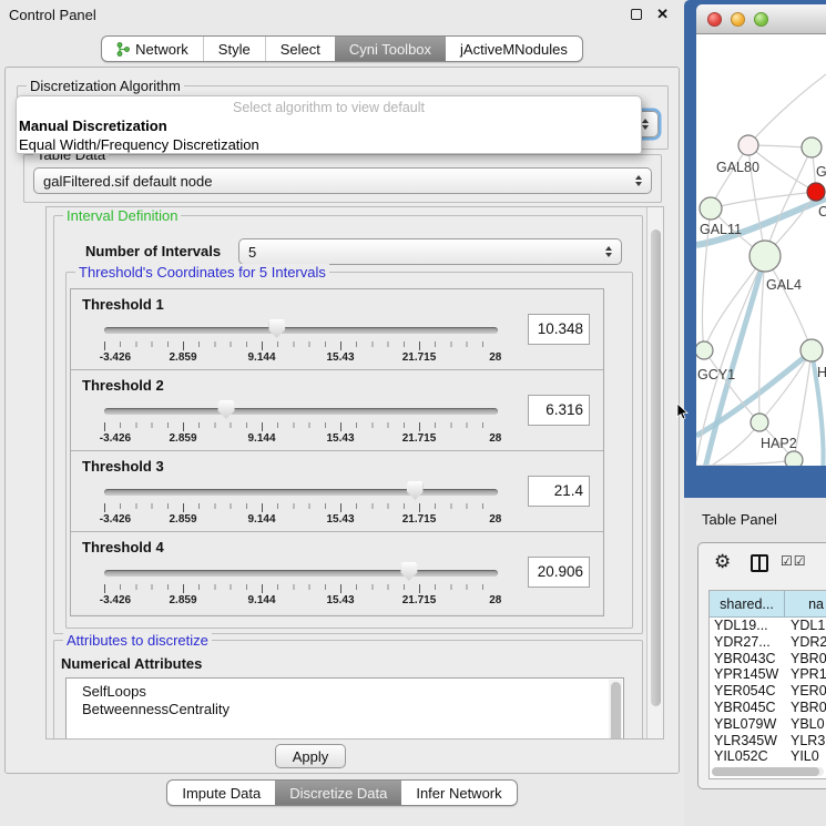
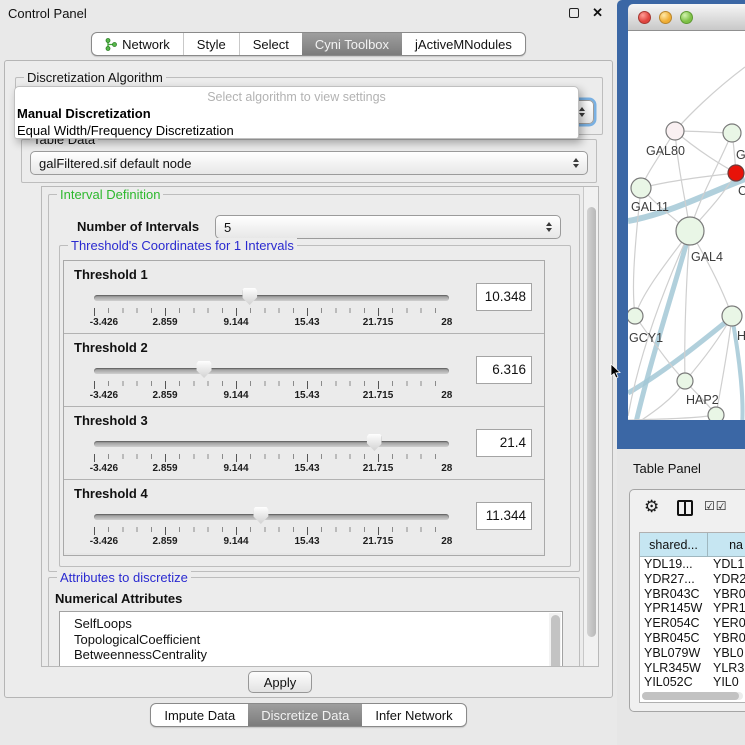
  Control Panel
  ✕
  Network
  Style
  Select
  Cyni Toolbox
  jActiveMNodules
  Discretization Algorithm
- Select algorithm to view default
+ Select algorithm to view settings
  Manual Discretization
  Equal Width/Frequency Discretization
  Table Data
  galFiltered.sif default node
  Interval Definition
  Number of Intervals
  5
- Threshold's Coordinates for 5 Intervals
+ Threshold's Coordinates for 1 Intervals
  Threshold 1
  -3.426
  2.859
  9.144
  15.43
  21.715
  28
  10.348
  Threshold 2
  -3.426
  2.859
  9.144
  15.43
  21.715
  28
  6.316
  Threshold 3
  -3.426
  2.859
  9.144
  15.43
  21.715
  28
  21.4
  Threshold 4
  -3.426
  2.859
  9.144
  15.43
  21.715
  28
- 20.906
+ 11.344
  Attributes to discretize
  Numerical Attributes
  SelfLoops
+ TopologicalCoefficient
  BetweennessCentrality
  Apply
  Impute Data
  Discretize Data
  Infer Network
  GAL80
  C
  GAL11
  GAL4
  GCY1
  H
  HAP2
  Table Panel
  ⚙
  ☑☑
  shared...
  na
  YDL19...
  YDL1
  YDR27...
  YDR2
  YBR043C
  YBR0
  YPR145W
  YPR1
  YER054C
  YER0
  YBR045C
  YBR0
  YBL079W
  YBL0
  YLR345W
  YLR3
  YIL052C
  YIL0
